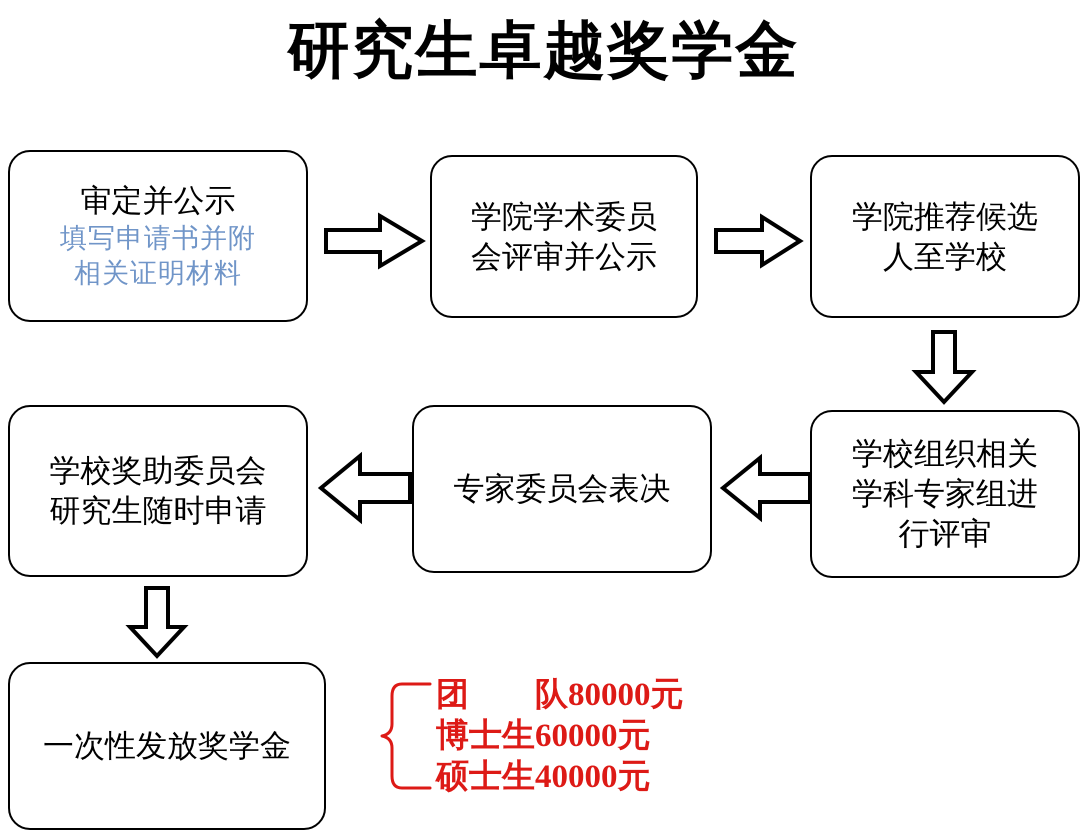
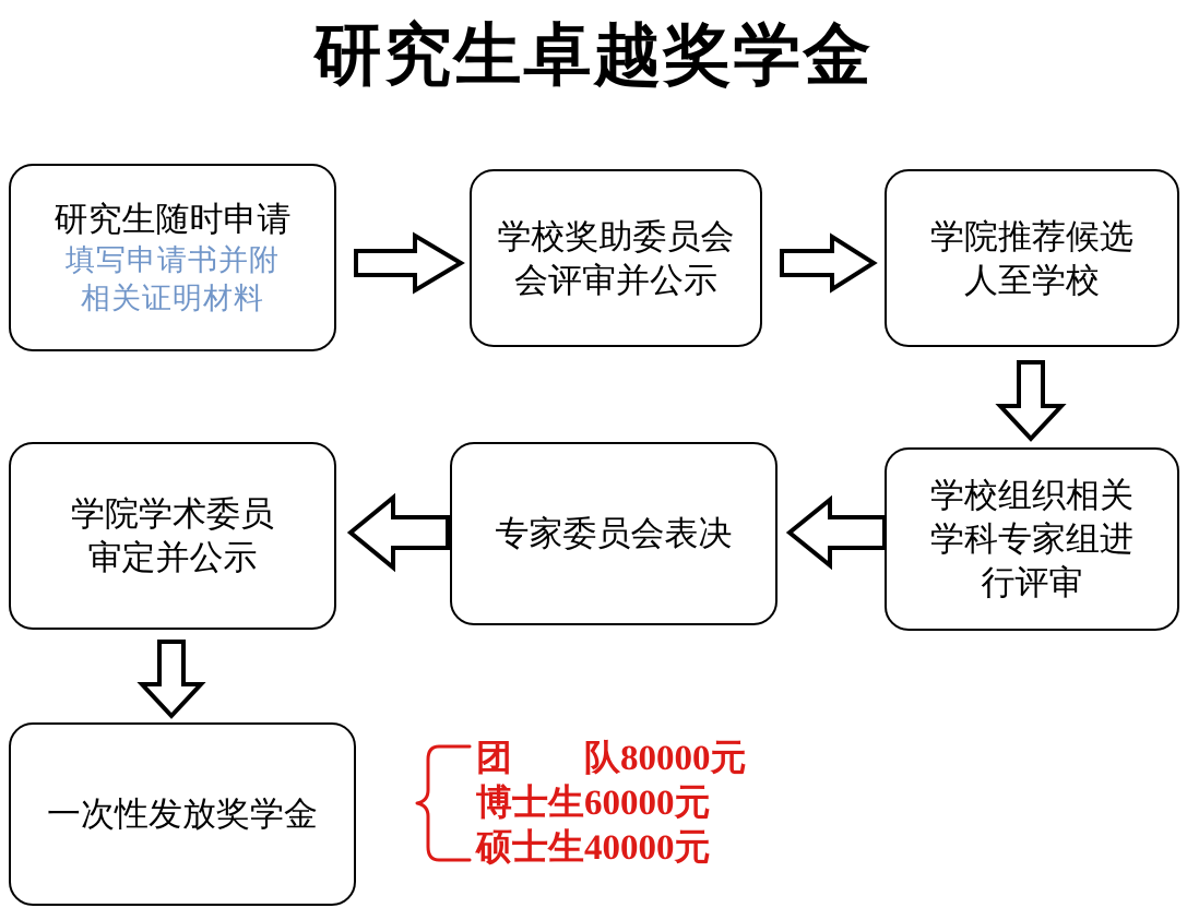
  研究生卓越奖学金
- 审定并公示
+ 研究生随时申请
  填写申请书并附
  相关证明材料
- 学院学术委员
+ 学校奖助委员会
  会评审并公示
  学院推荐候选
  人至学校
  学校组织相关
  学科专家组进
  行评审
  专家委员会表决
- 学校奖助委员会
+ 学院学术委员
- 研究生随时申请
+ 审定并公示
  一次性发放奖学金
  团 队80000元
  博士生60000元
  硕士生40000元
